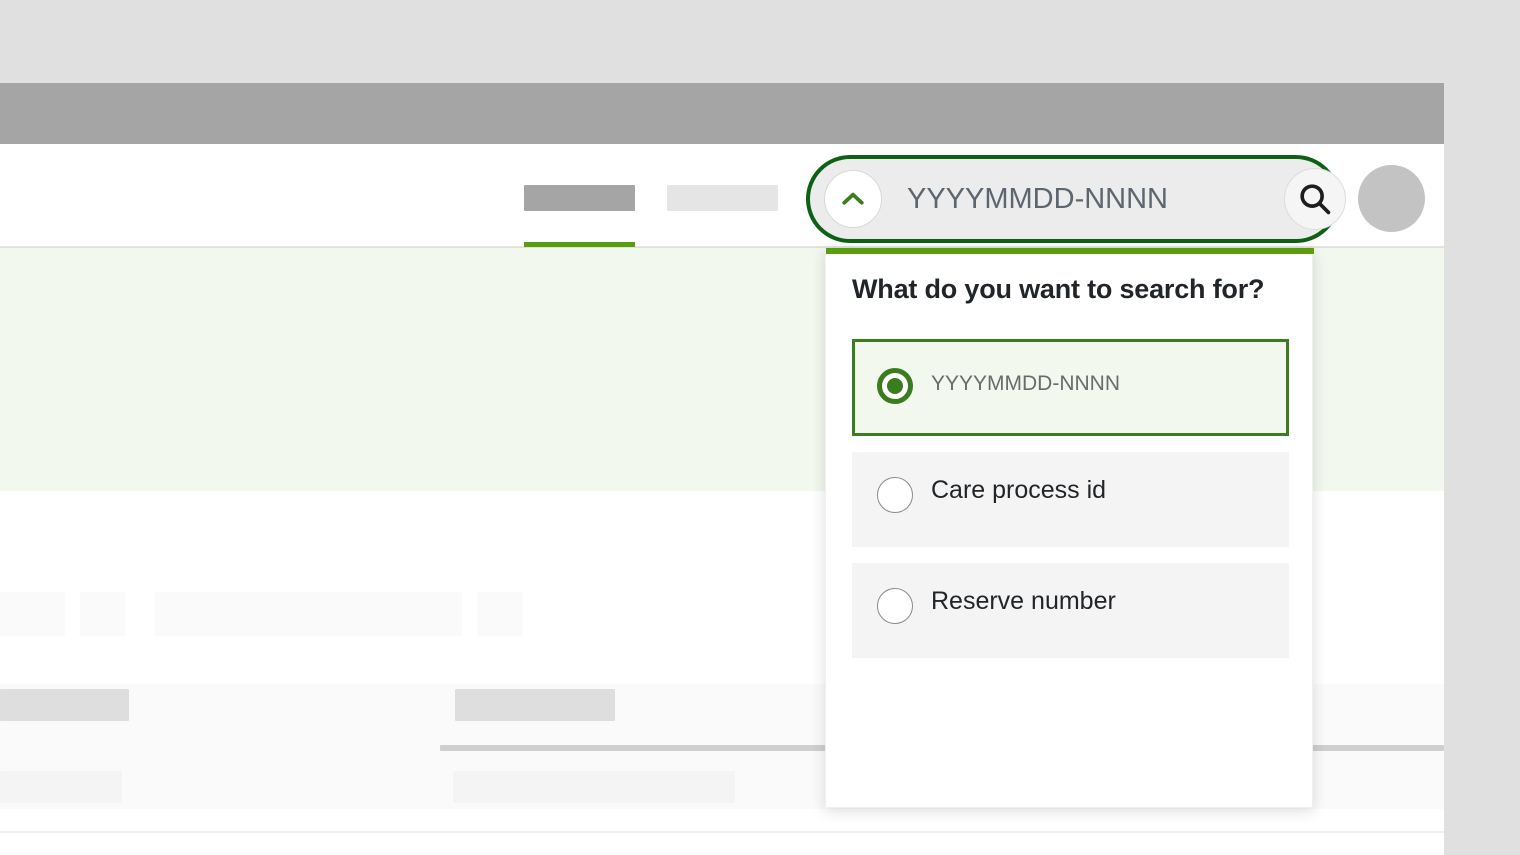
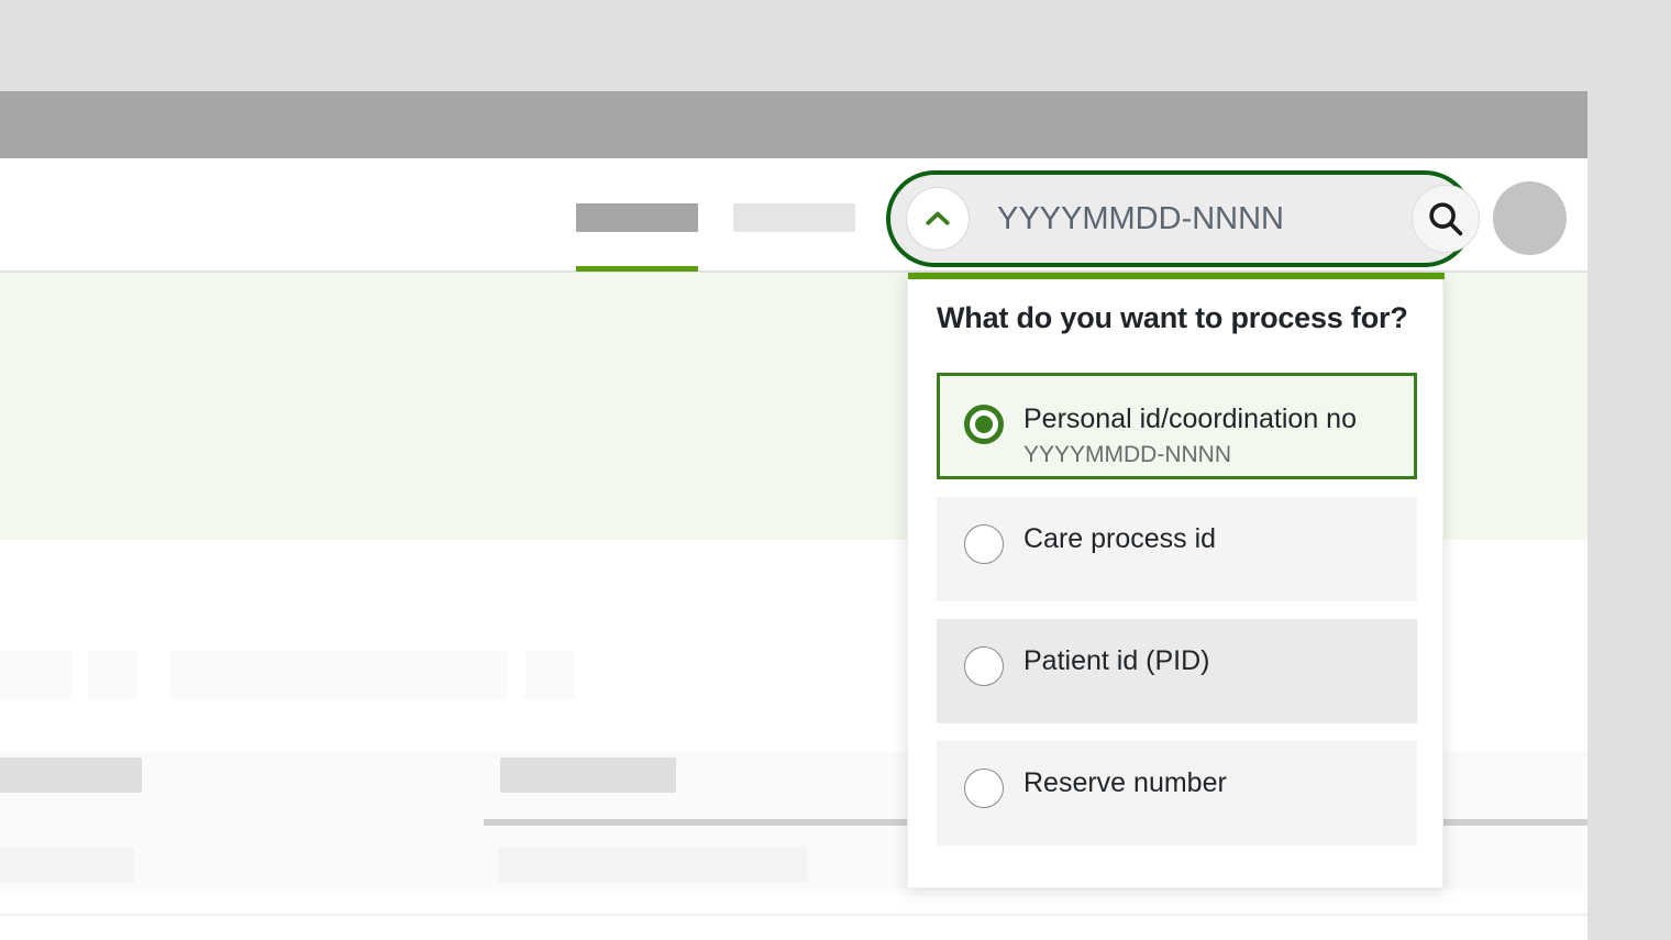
  YYYYMMDD-NNNN
- What do you want to search for?
+ What do you want to process for?
+ Personal id/coordination no
  YYYYMMDD-NNNN
  Care process id
+ Patient id (PID)
  Reserve number
